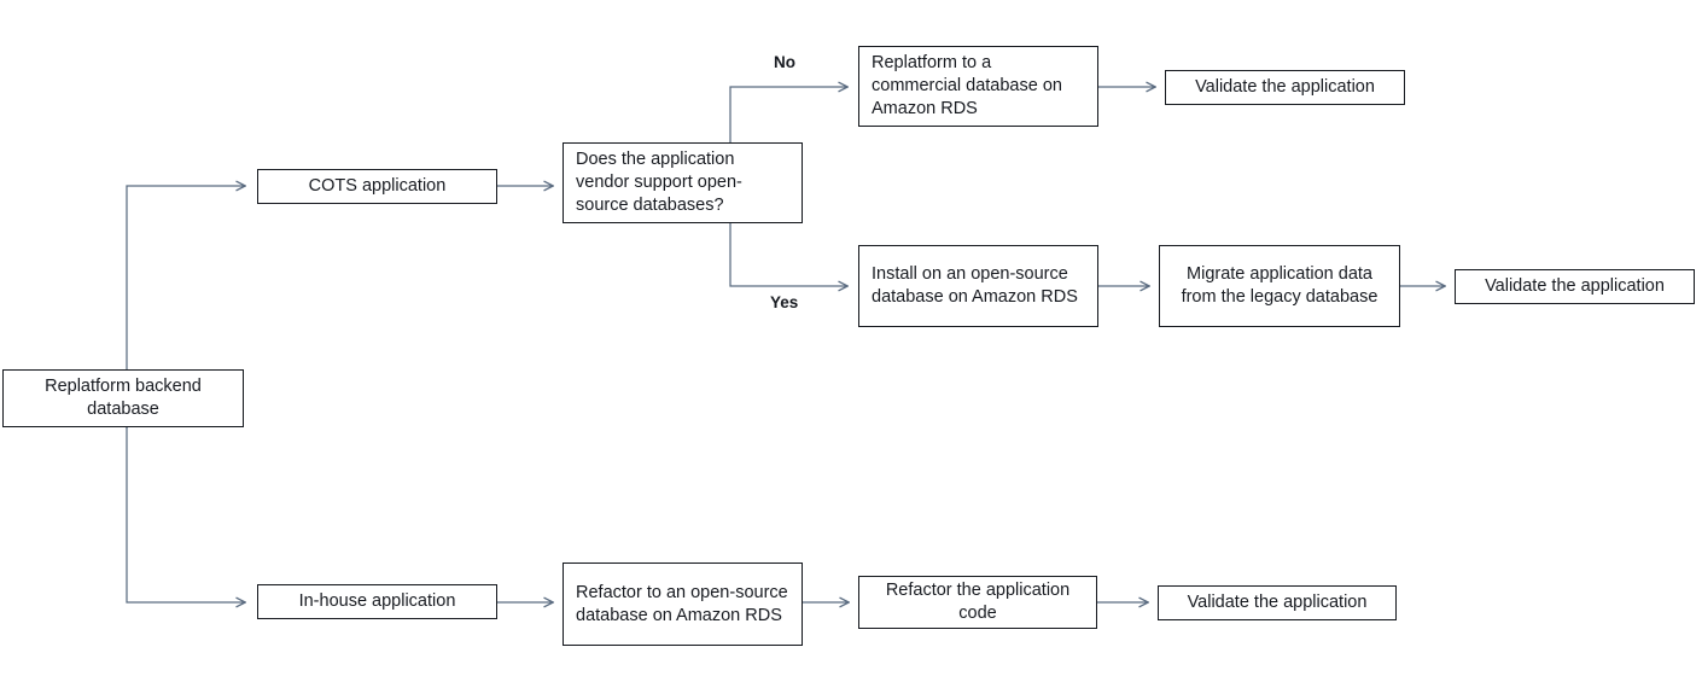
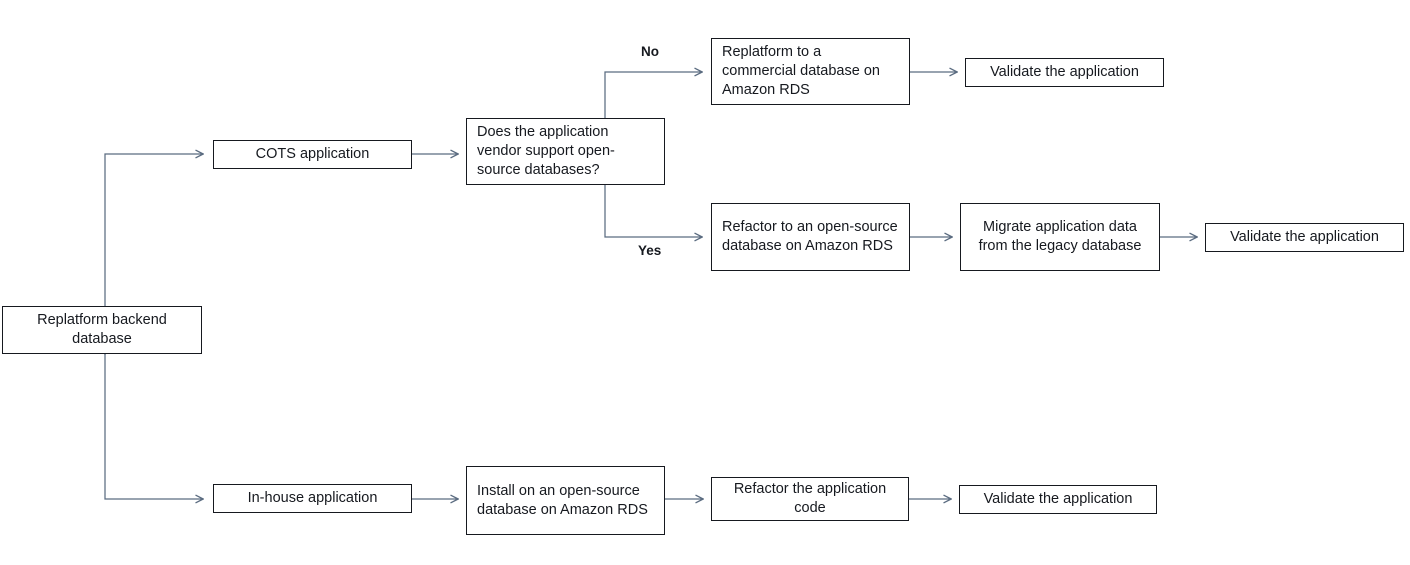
  Replatform backend database
  COTS application
  Does the application vendor support open-source databases?
  Replatform to a commercial database on Amazon RDS
  Validate the application
- Install on an open-source database on Amazon RDS
+ Refactor to an open-source database on Amazon RDS
  Migrate application data from the legacy database
  Validate the application
  In-house application
- Refactor to an open-source database on Amazon RDS
+ Install on an open-source database on Amazon RDS
  Refactor the application code
  Validate the application
  No
  Yes
